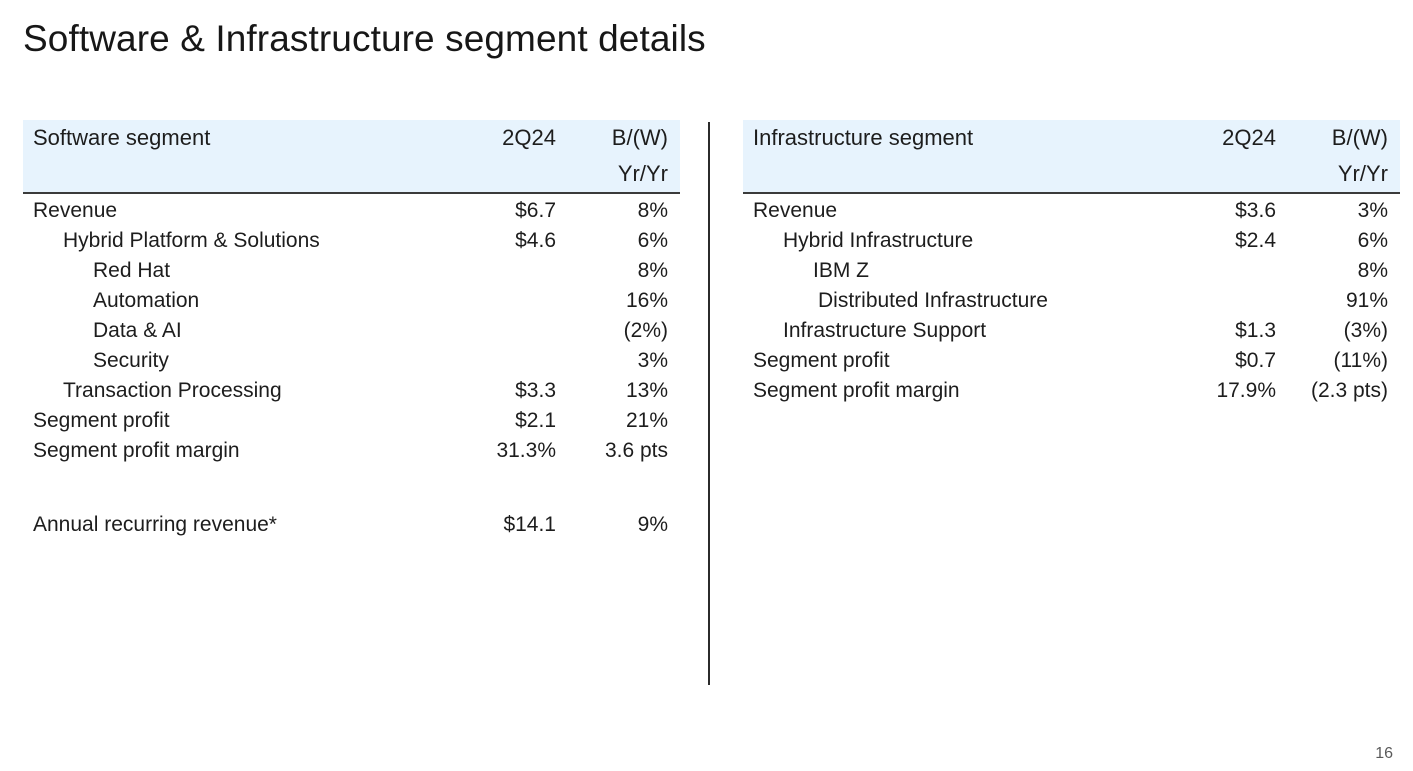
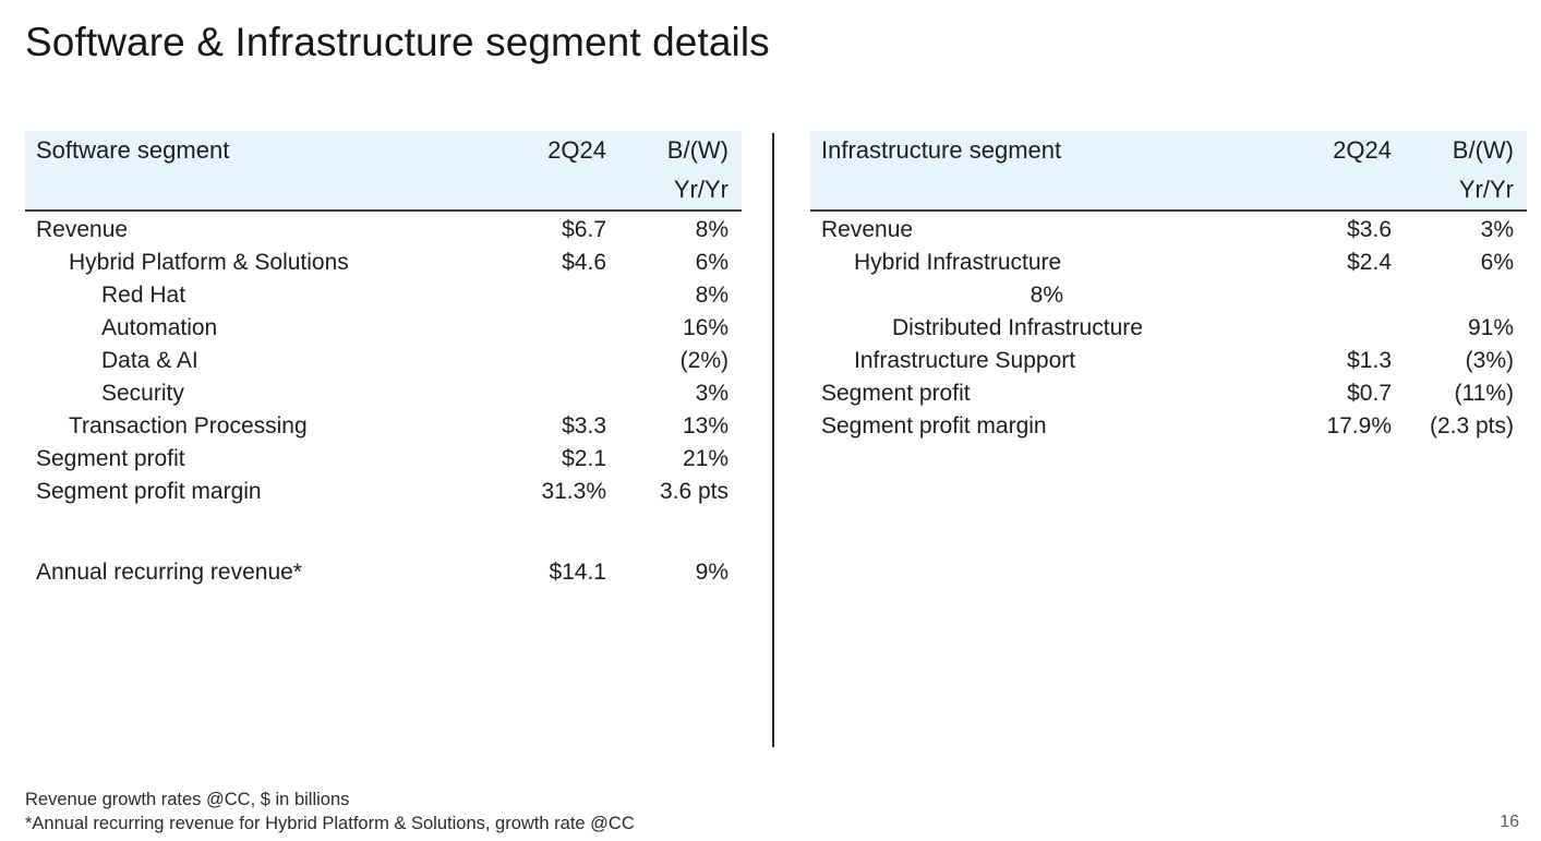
  Software & Infrastructure segment details
  Software segment
  2Q24
  B/(W)
  Yr/Yr
  Revenue
  $6.7
  8%
  Hybrid Platform & Solutions
  $4.6
  6%
  Red Hat
  8%
  Automation
  16%
  Data & AI
  (2%)
  Security
  3%
  Transaction Processing
  $3.3
  13%
  Segment profit
  $2.1
  21%
  Segment profit margin
  31.3%
  3.6 pts
  Annual recurring revenue*
  $14.1
  9%
  Infrastructure segment
  2Q24
  B/(W)
  Yr/Yr
  Revenue
  $3.6
  3%
  Hybrid Infrastructure
  $2.4
  6%
- IBM Z
  8%
  Distributed Infrastructure
  91%
  Infrastructure Support
  $1.3
  (3%)
  Segment profit
  $0.7
  (11%)
  Segment profit margin
  17.9%
  (2.3 pts)
+ Revenue growth rates @CC, $ in billions
+ *Annual recurring revenue for Hybrid Platform & Solutions, growth rate @CC
  16
